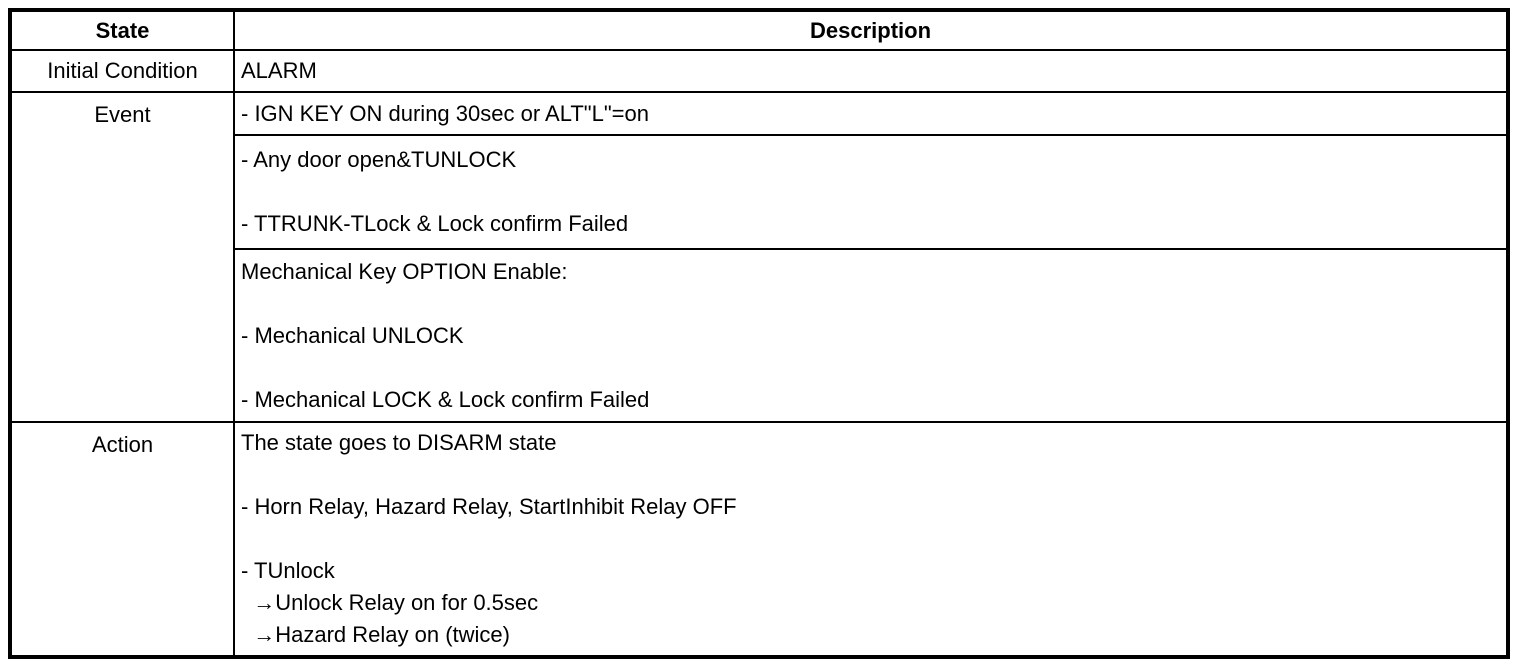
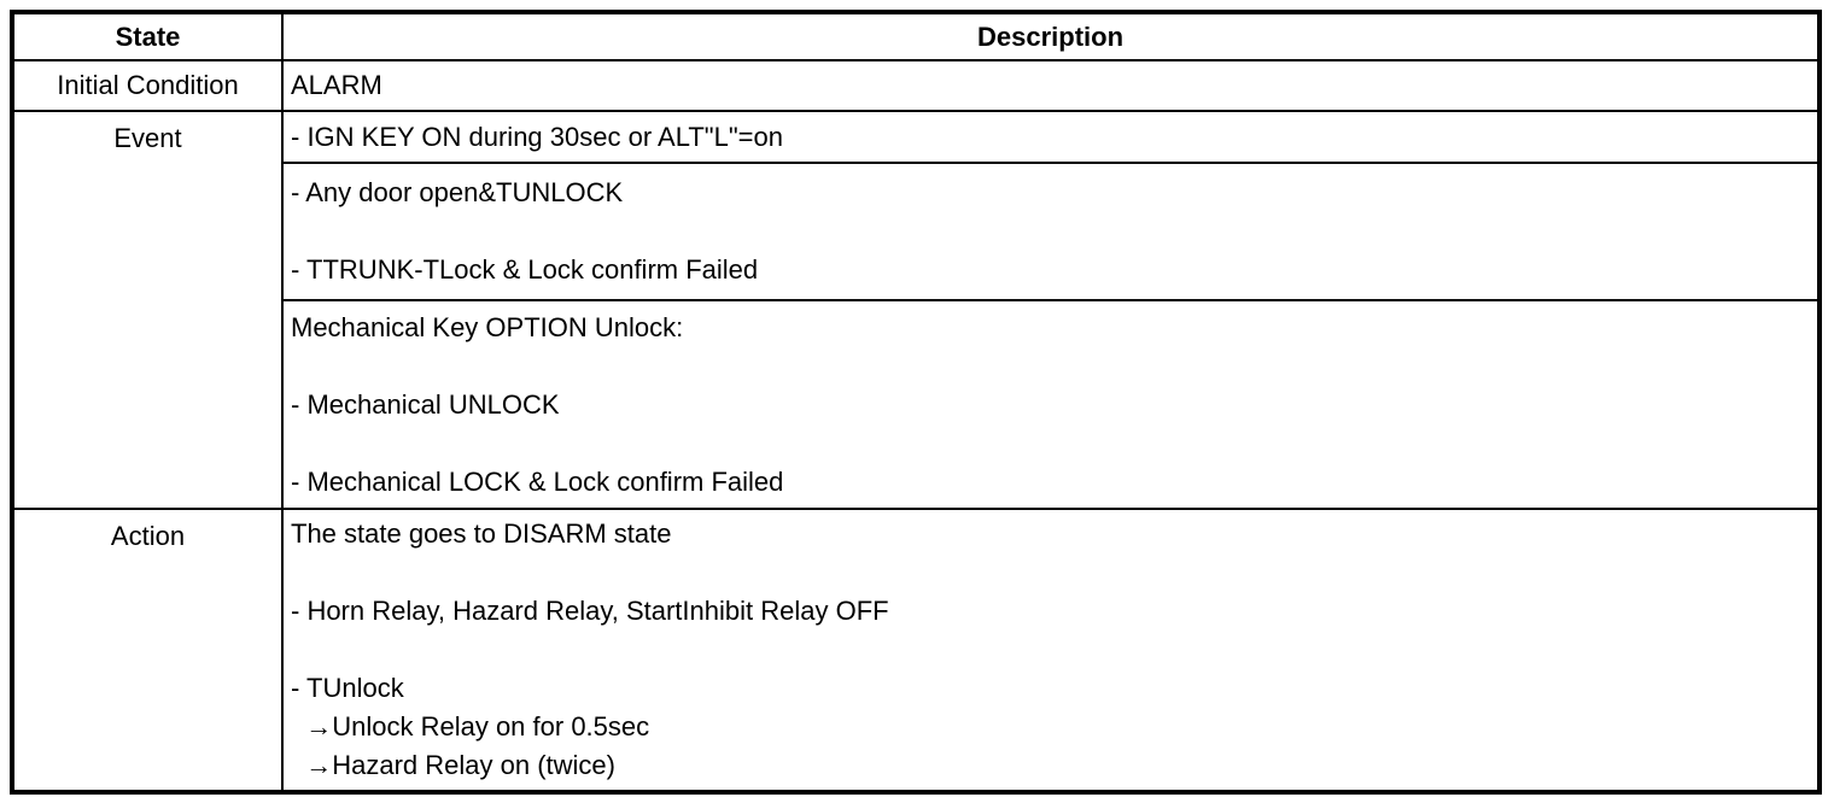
  State	Description
  Initial Condition	ALARM
  Event	- IGN KEY ON during 30sec or ALT"L"=on
  - Any door open&TUNLOCK - TTRUNK-TLock & Lock confirm Failed
- Mechanical Key OPTION Enable: - Mechanical UNLOCK - Mechanical LOCK & Lock confirm Failed
+ Mechanical Key OPTION Unlock: - Mechanical UNLOCK - Mechanical LOCK & Lock confirm Failed
  Action	The state goes to DISARM state - Horn Relay, Hazard Relay, StartInhibit Relay OFF - TUnlock →Unlock Relay on for 0.5sec →Hazard Relay on (twice)
